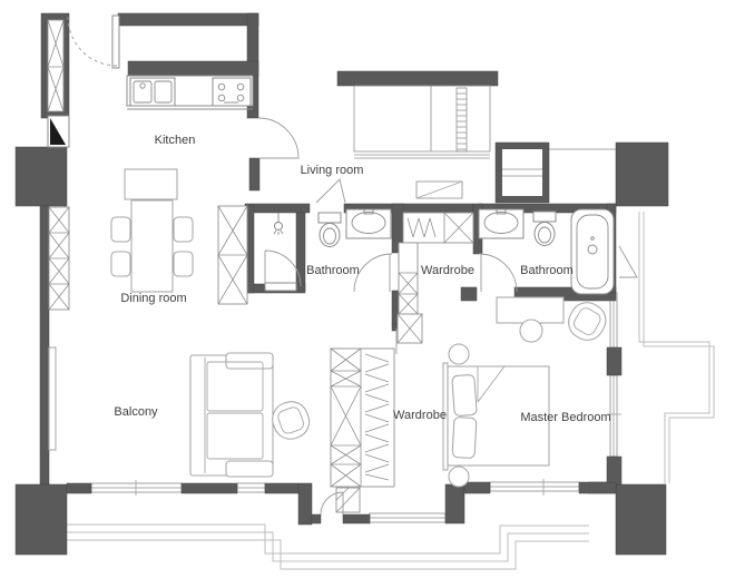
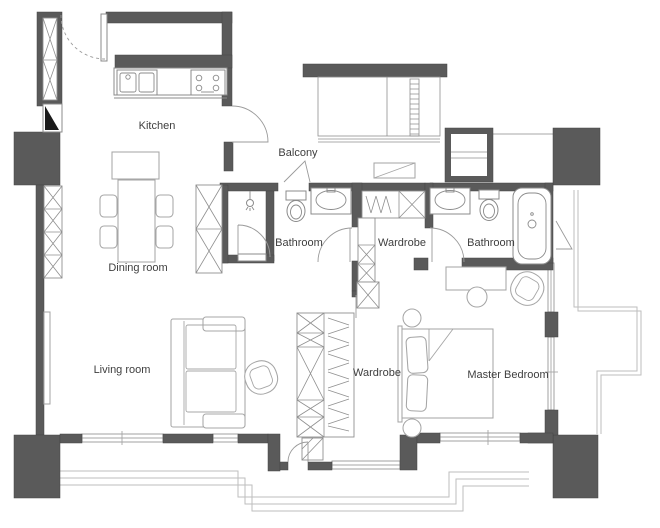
  Kitchen
- Living room
+ Balcony
  Dining room
  Bathroom
  Wardrobe
  Bathroom
- Balcony
+ Living room
  Wardrobe
  Master Bedroom
